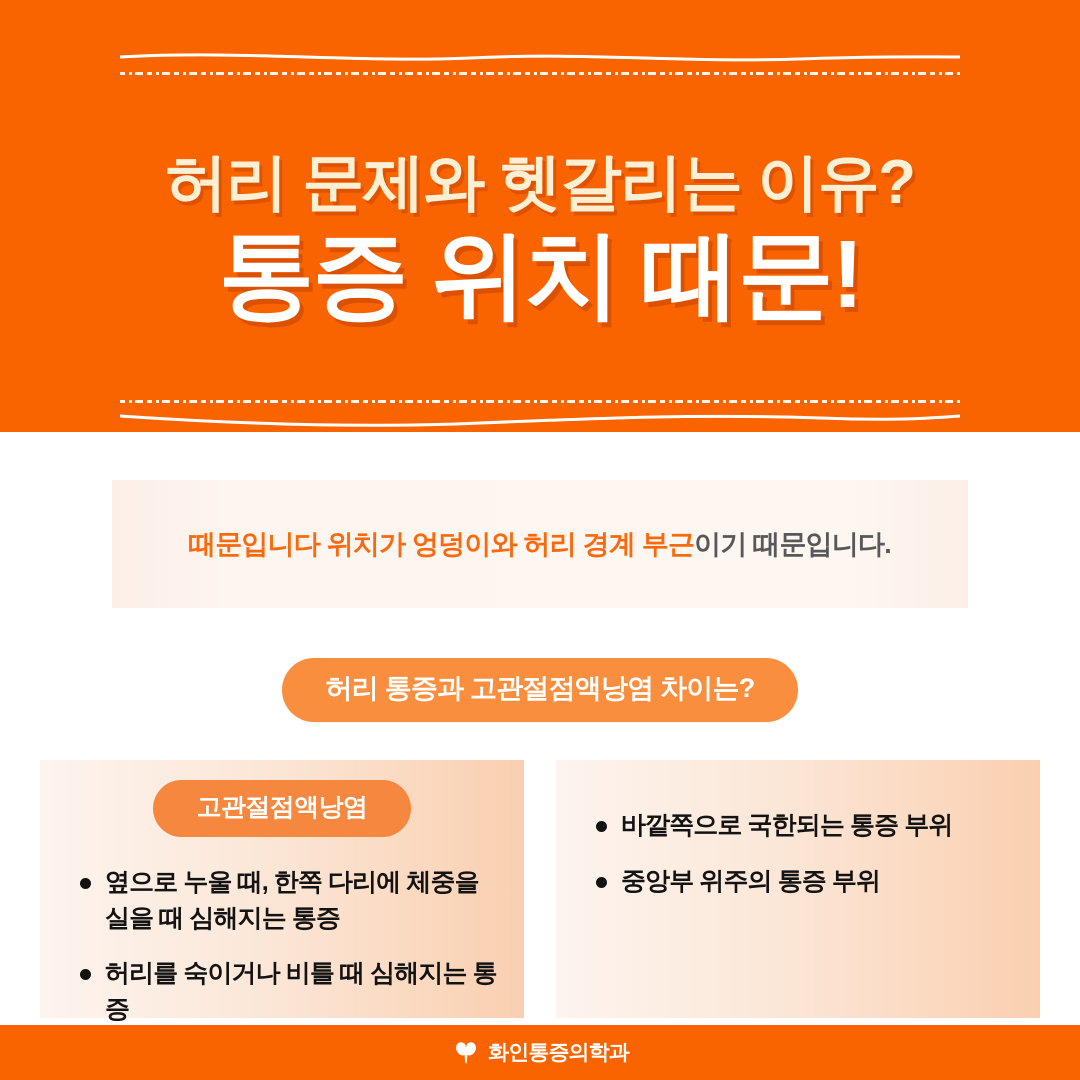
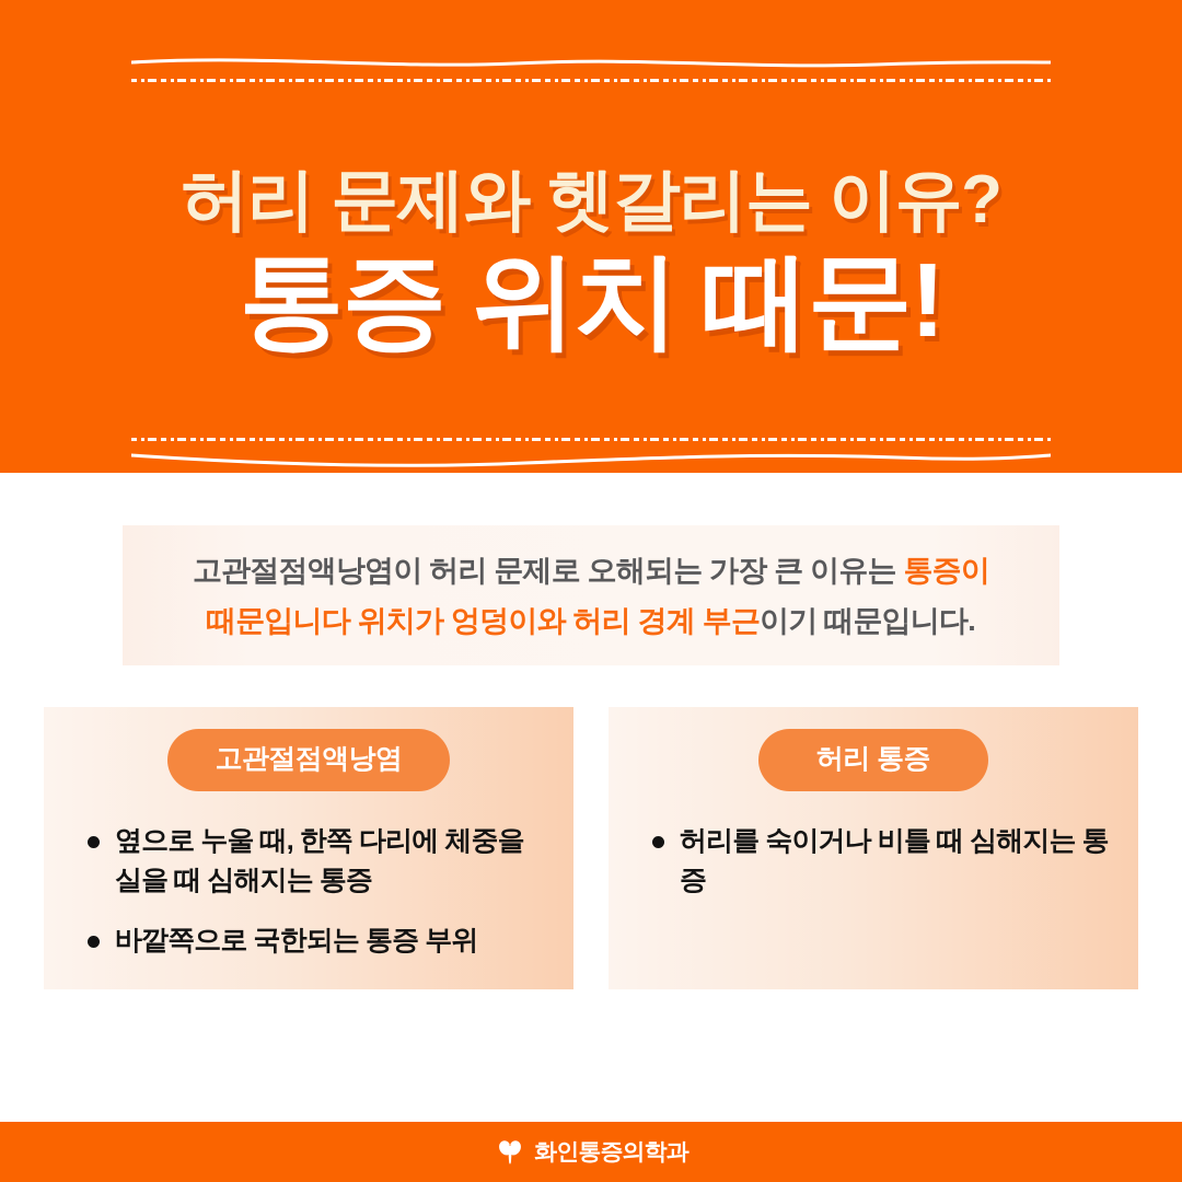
  허리 문제와 헷갈리는 이유?
  통증 위치 때문!
+ 고관절점액낭염이 허리 문제로 오해되는 가장 큰 이유는 통증이
  때문입니다 위치가 엉덩이와 허리 경계 부근이기 때문입니다.
- 허리 통증과 고관절점액낭염 차이는?
  고관절점액낭염
  옆으로 누울 때, 한쪽 다리에 체중을 실을 때 심해지는 통증
- 허리를 숙이거나 비틀 때 심해지는 통증
+ 바깥쪽으로 국한되는 통증 부위
+ 허리 통증
- 바깥쪽으로 국한되는 통증 부위
+ 허리를 숙이거나 비틀 때 심해지는 통증
- 중앙부 위주의 통증 부위
  화인통증의학과
